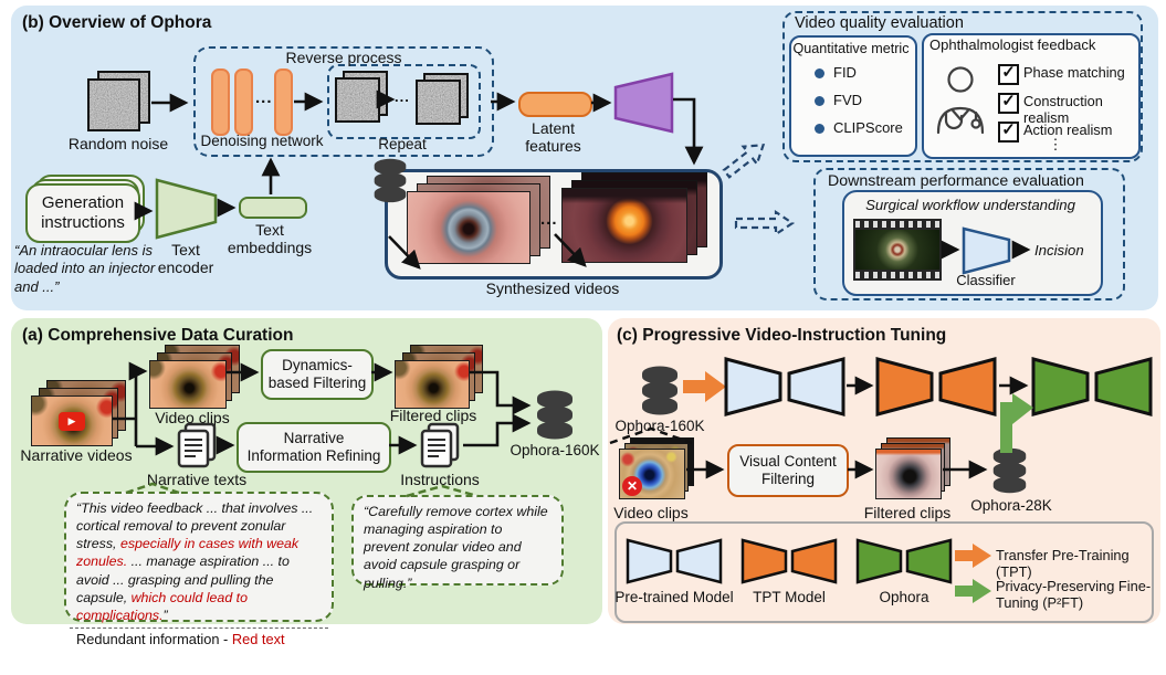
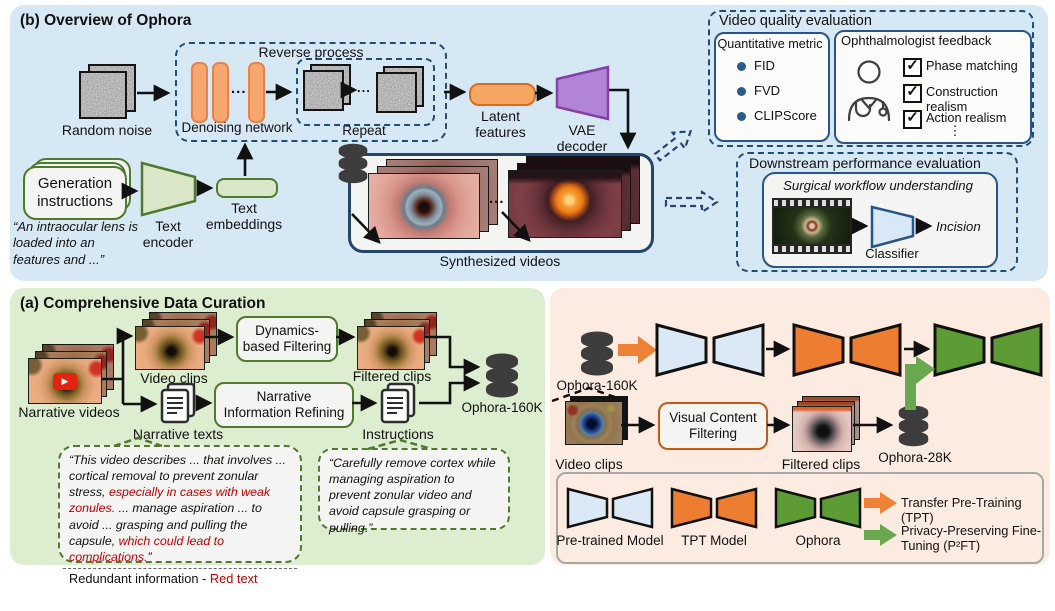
  (b) Overview of Ophora
  Random noise
  Reverse process
  ...
  Denoising network
  ...
  Repeat
  Latent
  features
+ VAE
+ decoder
  ...
  Synthesized videos
  Generation
  instructions
- “An intraocular lens is loaded into an injector and ...”
+ “An intraocular lens is loaded into an features and ...”
  Text
  encoder
  Text
  embeddings
  Video quality evaluation
  Quantitative metric
  FID
  FVD
  CLIPScore
  Ophthalmologist feedback
  ✓
  Phase matching
  ✓
  Construction realism
  ✓
  Action realism
  ⋮
  Downstream performance evaluation
  Surgical workflow understanding
  Classifier
  Incision
  (a) Comprehensive Data Curation
  ▶
  Narrative videos
  Video clips
  Dynamics-
  based Filtering
  Filtered clips
  Narrative texts
  Narrative
  Information Refining
  Instructions
  Ophora-160K
- “This video feedback ... that involves ... cortical removal to prevent zonular stress, especially in cases with weak zonules. ... manage aspiration ... to avoid ... grasping and pulling the capsule, which could lead to complications.”
+ “This video describes ... that involves ... cortical removal to prevent zonular stress, especially in cases with weak zonules. ... manage aspiration ... to avoid ... grasping and pulling the capsule, which could lead to complications.”
  Redundant information - Red text
  “Carefully remove cortex while managing aspiration to prevent zonular video and avoid capsule grasping or pulling.”
- (c) Progressive Video-Instruction Tuning
  Ophora-160K
- ✕
  Video clips
  Visual Content
  Filtering
  Filtered clips
  Ophora-28K
  Pre-trained Model
  TPT Model
  Ophora
  Transfer Pre-Training (TPT)
  Privacy-Preserving Fine-
  Tuning (P²FT)
